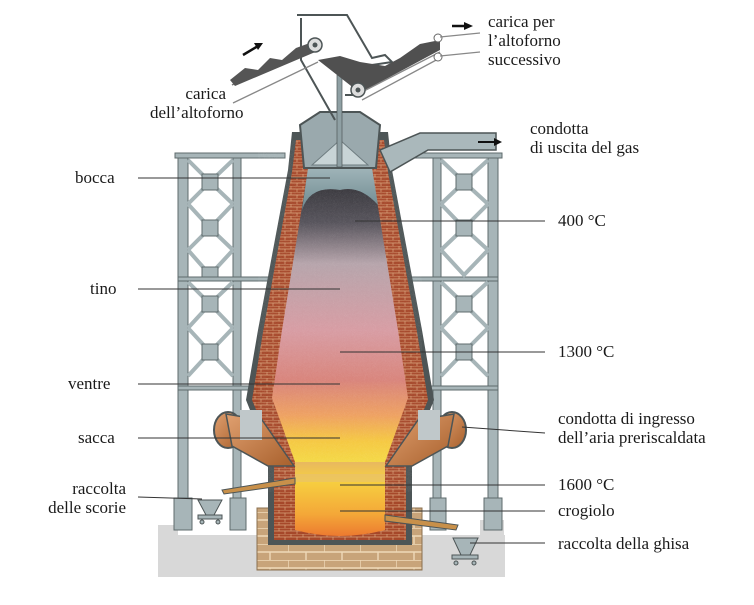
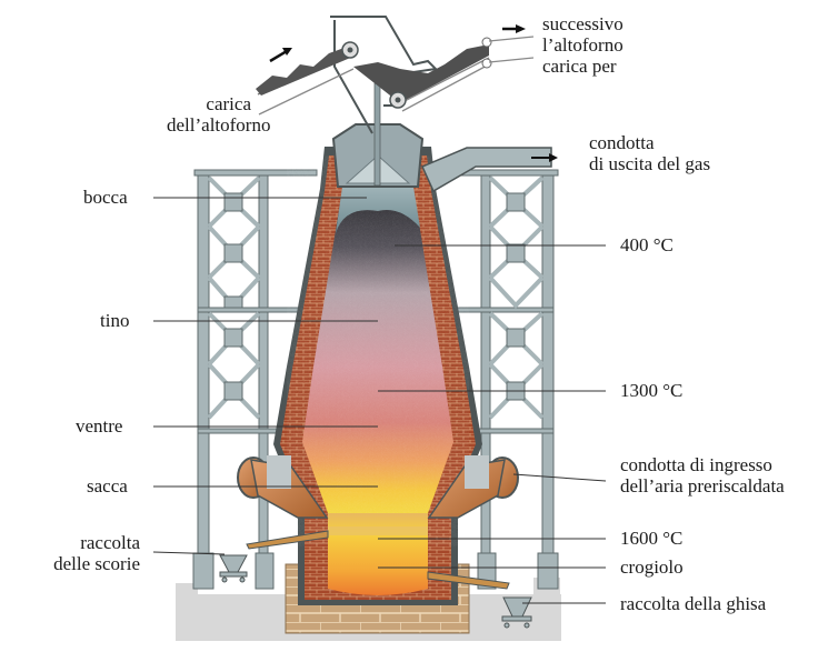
  carica
  dell’altoforno
  bocca
  tino
  ventre
  sacca
  raccolta
  delle scorie
- carica per
+ successivo
  l’altoforno
- successivo
+ carica per
  condotta
  di uscita del gas
  400 °C
  1300 °C
  condotta di ingresso
  dell’aria preriscaldata
  1600 °C
  crogiolo
  raccolta della ghisa
